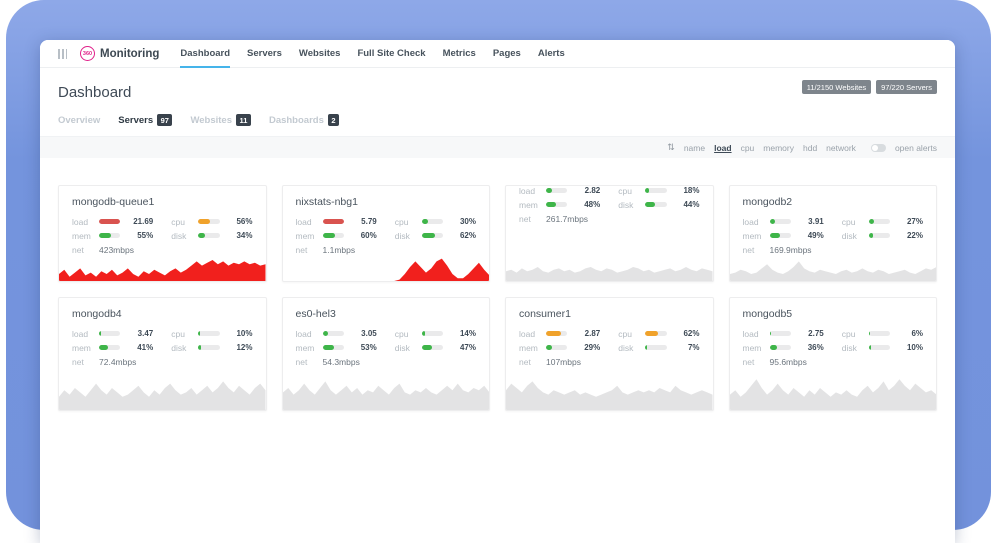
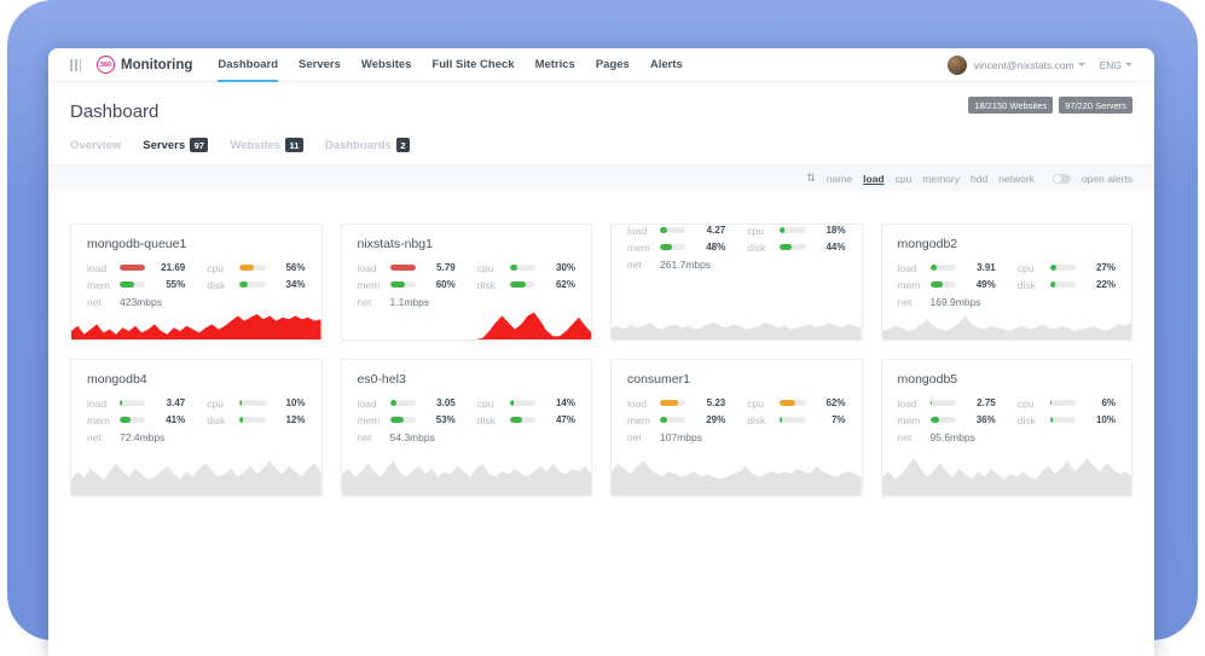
  Monitoring
  Dashboard
  Servers
  Websites
  Full Site Check
  Metrics
  Pages
  Alerts
+ vincent@nixstats.com
+ ENG
  Dashboard
- 11/2150 Websites
+ 18/2150 Websites
  97/220 Servers
  Overview
  Servers
  97
  Websites
  11
  Dashboards
  2
  ⇅
  name
  load
  cpu
  memory
  hdd
  network
  open alerts
  mongodb-queue1
  load
  21.69
  mem
  55%
  net
  423mbps
  cpu
  56%
  disk
  34%
  nixstats-nbg1
  load
  5.79
  mem
  60%
  net
  1.1mbps
  cpu
  30%
  disk
  62%
  load
- 2.82
+ 4.27
  mem
  48%
  net
  261.7mbps
  cpu
  18%
  disk
  44%
  mongodb2
  load
  3.91
  mem
  49%
  net
  169.9mbps
  cpu
  27%
  disk
  22%
  mongodb4
  load
  3.47
  mem
  41%
  net
  72.4mbps
  cpu
  10%
  disk
  12%
  es0-hel3
  load
  3.05
  mem
  53%
  net
  54.3mbps
  cpu
  14%
  disk
  47%
  consumer1
  load
- 2.87
+ 5.23
  mem
  29%
  net
  107mbps
  cpu
  62%
  disk
  7%
  mongodb5
  load
  2.75
  mem
  36%
  net
  95.6mbps
  cpu
  6%
  disk
  10%
